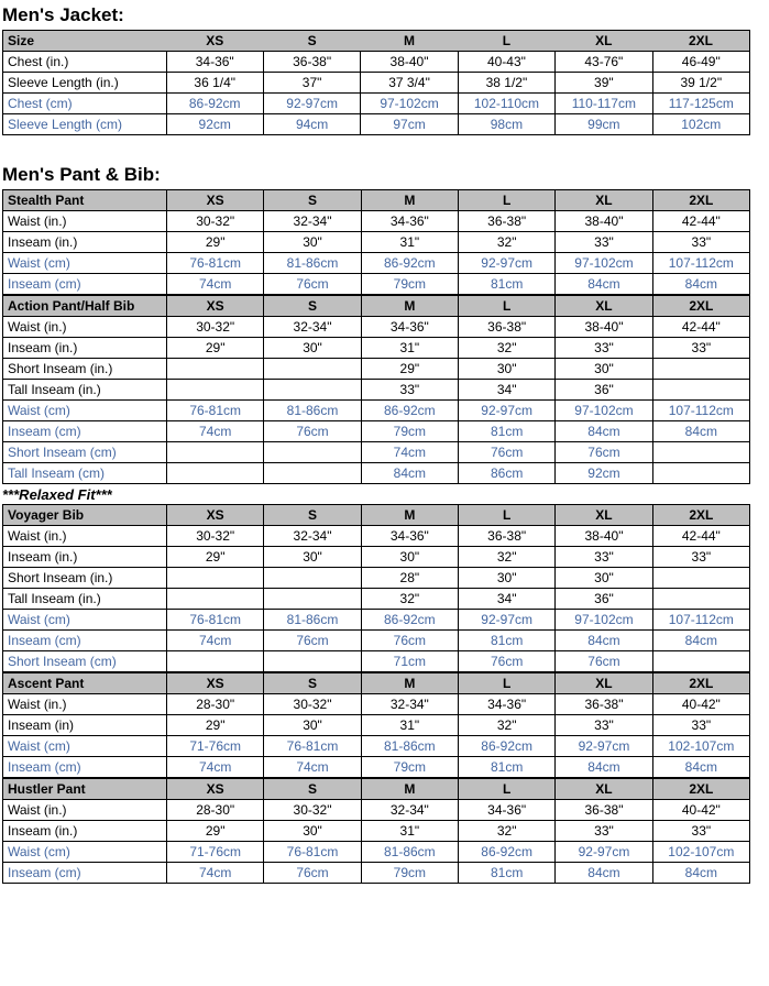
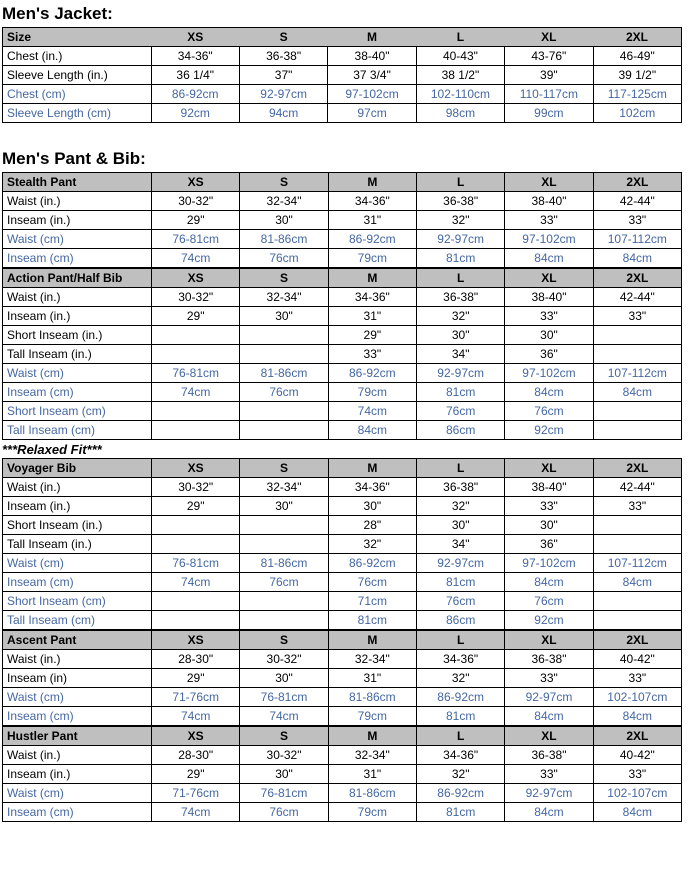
  Men's Jacket:
  Size	XS	S	M	L	XL	2XL
  Chest (in.)	34-36"	36-38"	38-40"	40-43"	43-76"	46-49"
  Sleeve Length (in.)	36 1/4"	37"	37 3/4"	38 1/2"	39"	39 1/2"
  Chest (cm)	86-92cm	92-97cm	97-102cm	102-110cm	110-117cm	117-125cm
  Sleeve Length (cm)	92cm	94cm	97cm	98cm	99cm	102cm
  Men's Pant & Bib:
  Stealth Pant	XS	S	M	L	XL	2XL
  Waist (in.)	30-32"	32-34"	34-36"	36-38"	38-40"	42-44"
  Inseam (in.)	29"	30"	31"	32"	33"	33"
  Waist (cm)	76-81cm	81-86cm	86-92cm	92-97cm	97-102cm	107-112cm
  Inseam (cm)	74cm	76cm	79cm	81cm	84cm	84cm
  Action Pant/Half Bib	XS	S	M	L	XL	2XL
  Waist (in.)	30-32"	32-34"	34-36"	36-38"	38-40"	42-44"
  Inseam (in.)	29"	30"	31"	32"	33"	33"
  Short Inseam (in.)			29"	30"	30"
  Tall Inseam (in.)			33"	34"	36"
  Waist (cm)	76-81cm	81-86cm	86-92cm	92-97cm	97-102cm	107-112cm
  Inseam (cm)	74cm	76cm	79cm	81cm	84cm	84cm
  Short Inseam (cm)			74cm	76cm	76cm
  Tall Inseam (cm)			84cm	86cm	92cm
  ***Relaxed Fit***
  Voyager Bib	XS	S	M	L	XL	2XL
  Waist (in.)	30-32"	32-34"	34-36"	36-38"	38-40"	42-44"
  Inseam (in.)	29"	30"	30"	32"	33"	33"
  Short Inseam (in.)			28"	30"	30"
  Tall Inseam (in.)			32"	34"	36"
  Waist (cm)	76-81cm	81-86cm	86-92cm	92-97cm	97-102cm	107-112cm
  Inseam (cm)	74cm	76cm	76cm	81cm	84cm	84cm
  Short Inseam (cm)			71cm	76cm	76cm
+ Tall Inseam (cm)			81cm	86cm	92cm
  Ascent Pant	XS	S	M	L	XL	2XL
  Waist (in.)	28-30"	30-32"	32-34"	34-36"	36-38"	40-42"
  Inseam (in)	29"	30"	31"	32"	33"	33"
  Waist (cm)	71-76cm	76-81cm	81-86cm	86-92cm	92-97cm	102-107cm
  Inseam (cm)	74cm	74cm	79cm	81cm	84cm	84cm
  Hustler Pant	XS	S	M	L	XL	2XL
  Waist (in.)	28-30"	30-32"	32-34"	34-36"	36-38"	40-42"
  Inseam (in.)	29"	30"	31"	32"	33"	33"
  Waist (cm)	71-76cm	76-81cm	81-86cm	86-92cm	92-97cm	102-107cm
  Inseam (cm)	74cm	76cm	79cm	81cm	84cm	84cm
